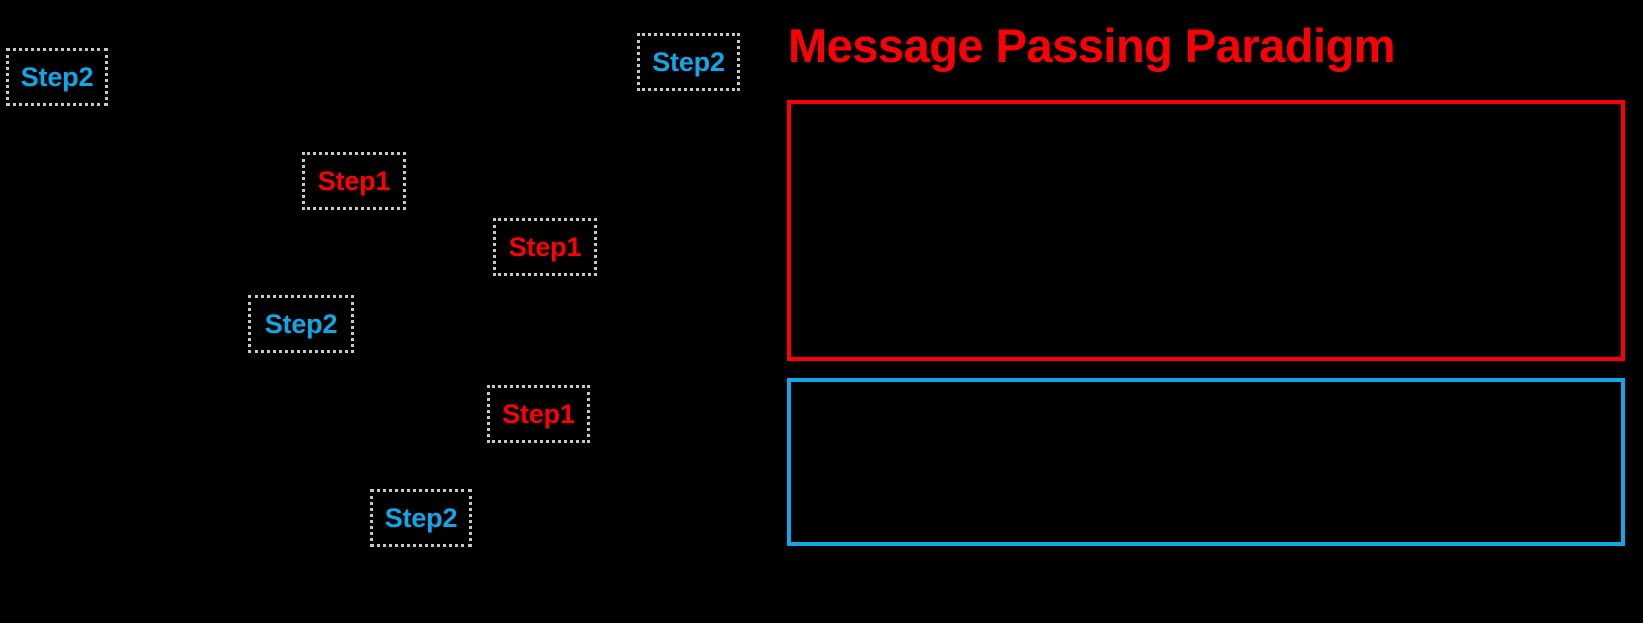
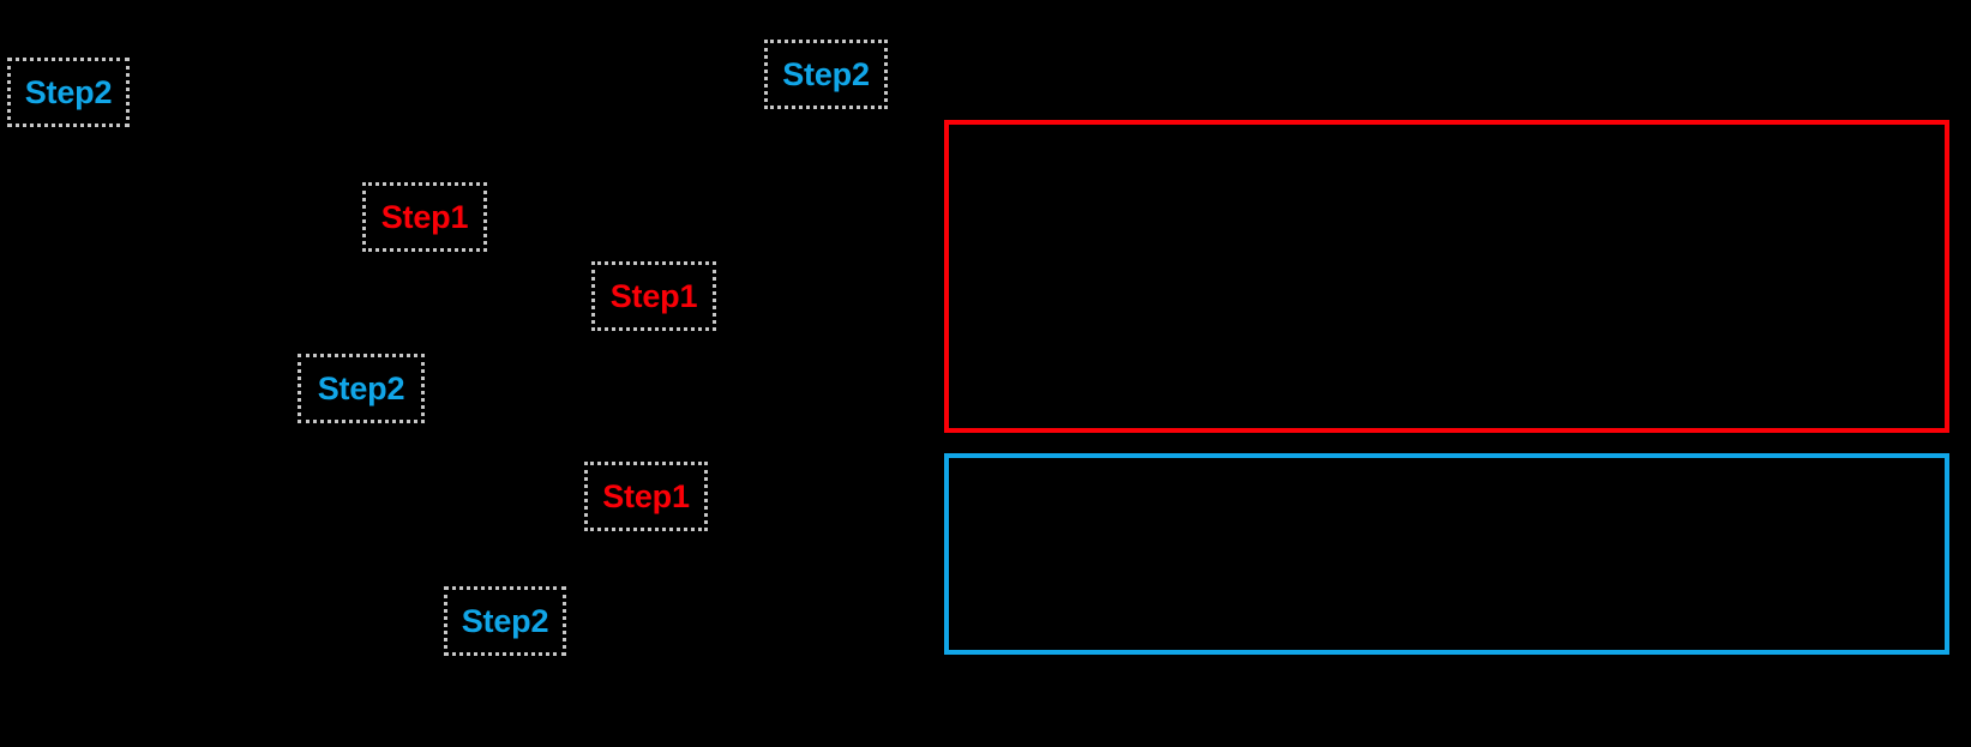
  Step2
  Step2
  Step1
  Step1
  Step2
  Step1
  Step2
- Message Passing Paradigm
